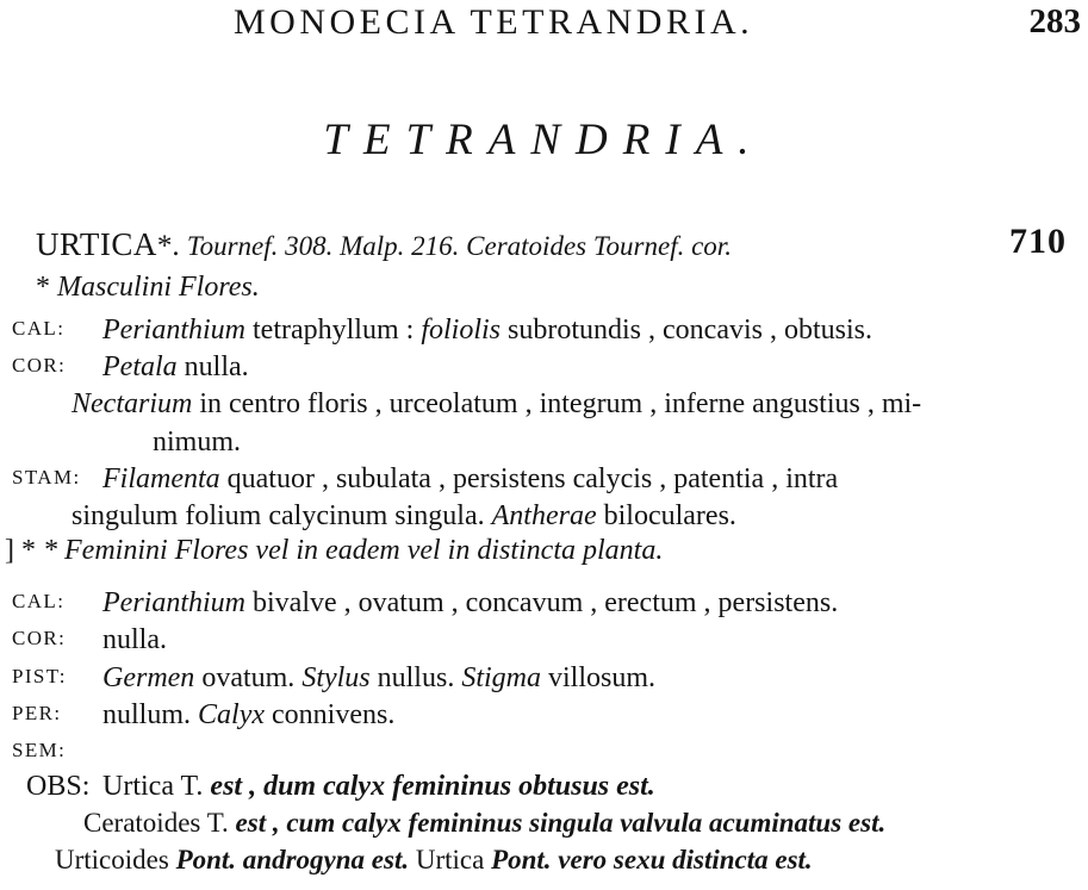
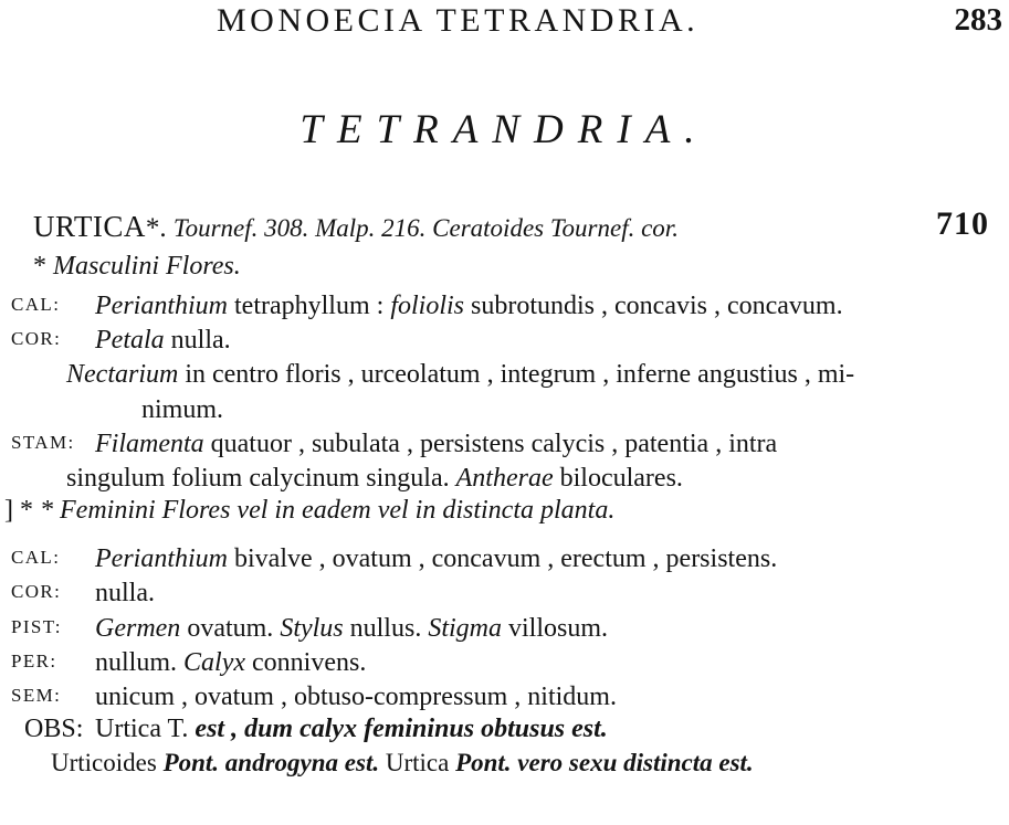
  MONOECIA TETRANDRIA.
  283
  TETRANDRIA.
  URTICA*. Tournef. 308. Malp. 216. Ceratoides Tournef. cor.
  710
  * Masculini Flores.
  CAL:
- Perianthium tetraphyllum : foliolis subrotundis , concavis , obtusis.
+ Perianthium tetraphyllum : foliolis subrotundis , concavis , concavum.
  COR:
  Petala nulla.
  Nectarium in centro floris , urceolatum , integrum , inferne angustius , mi-
  nimum.
  STAM:
  Filamenta quatuor , subulata , persistens calycis , patentia , intra
  singulum folium calycinum singula. Antherae biloculares.
  ] * * Feminini Flores vel in eadem vel in distincta planta.
  CAL:
  Perianthium bivalve , ovatum , concavum , erectum , persistens.
  COR:
  nulla.
  PIST:
  Germen ovatum. Stylus nullus. Stigma villosum.
  PER:
  nullum. Calyx connivens.
  SEM:
+ unicum , ovatum , obtuso-compressum , nitidum.
  OBS:
  Urtica T. est , dum calyx femininus obtusus est.
- Ceratoides T. est , cum calyx femininus singula valvula acuminatus est.
  Urticoides Pont. androgyna est. Urtica Pont. vero sexu distincta est.
